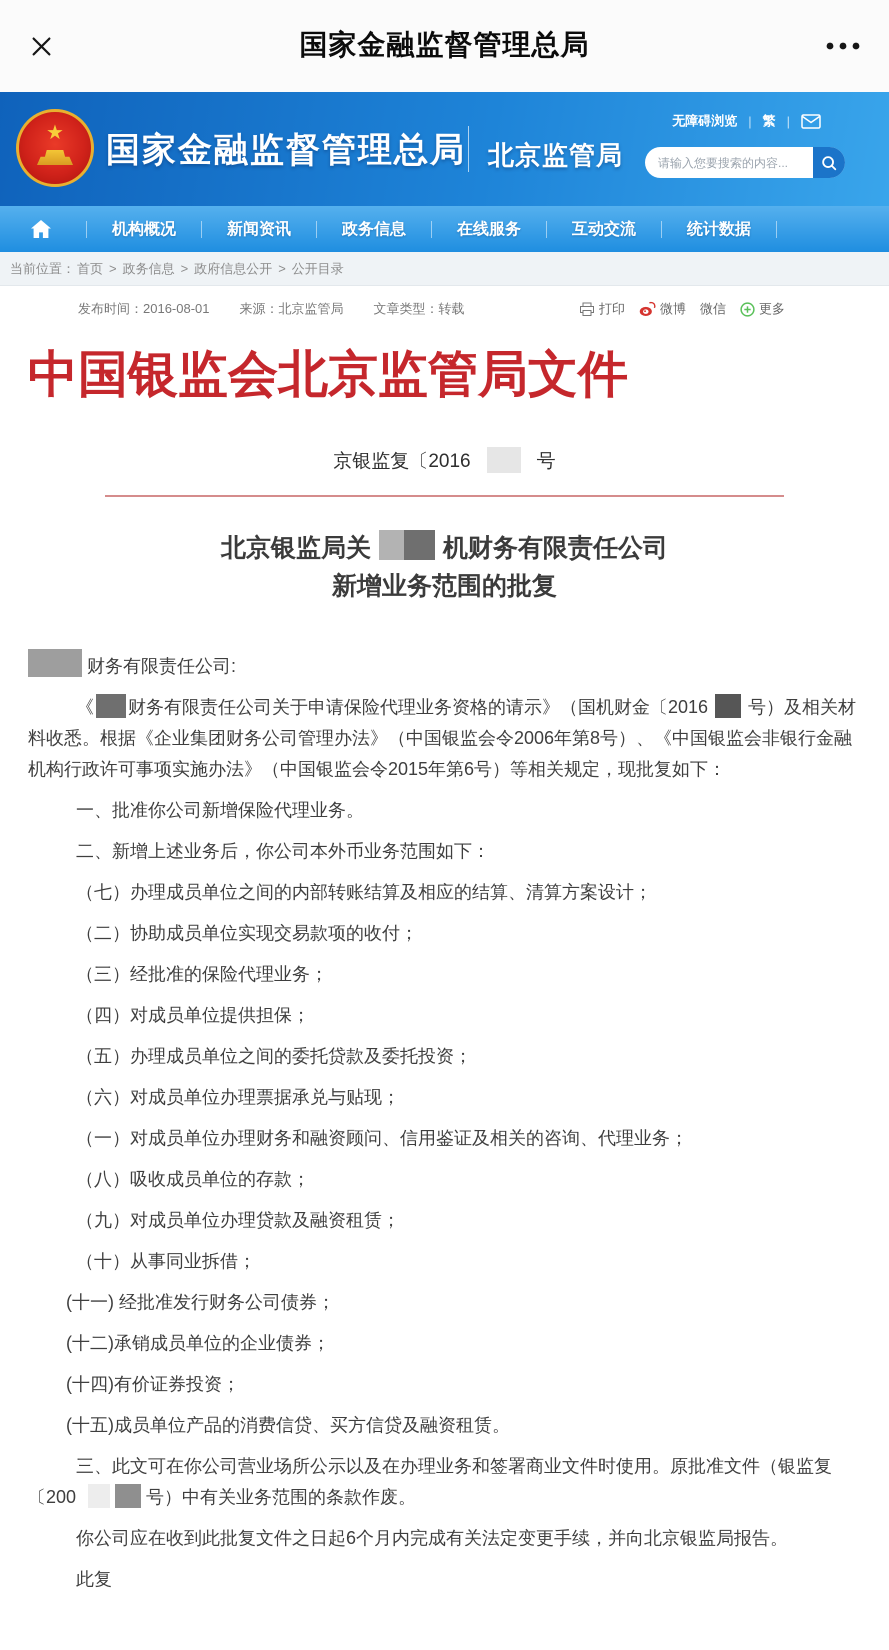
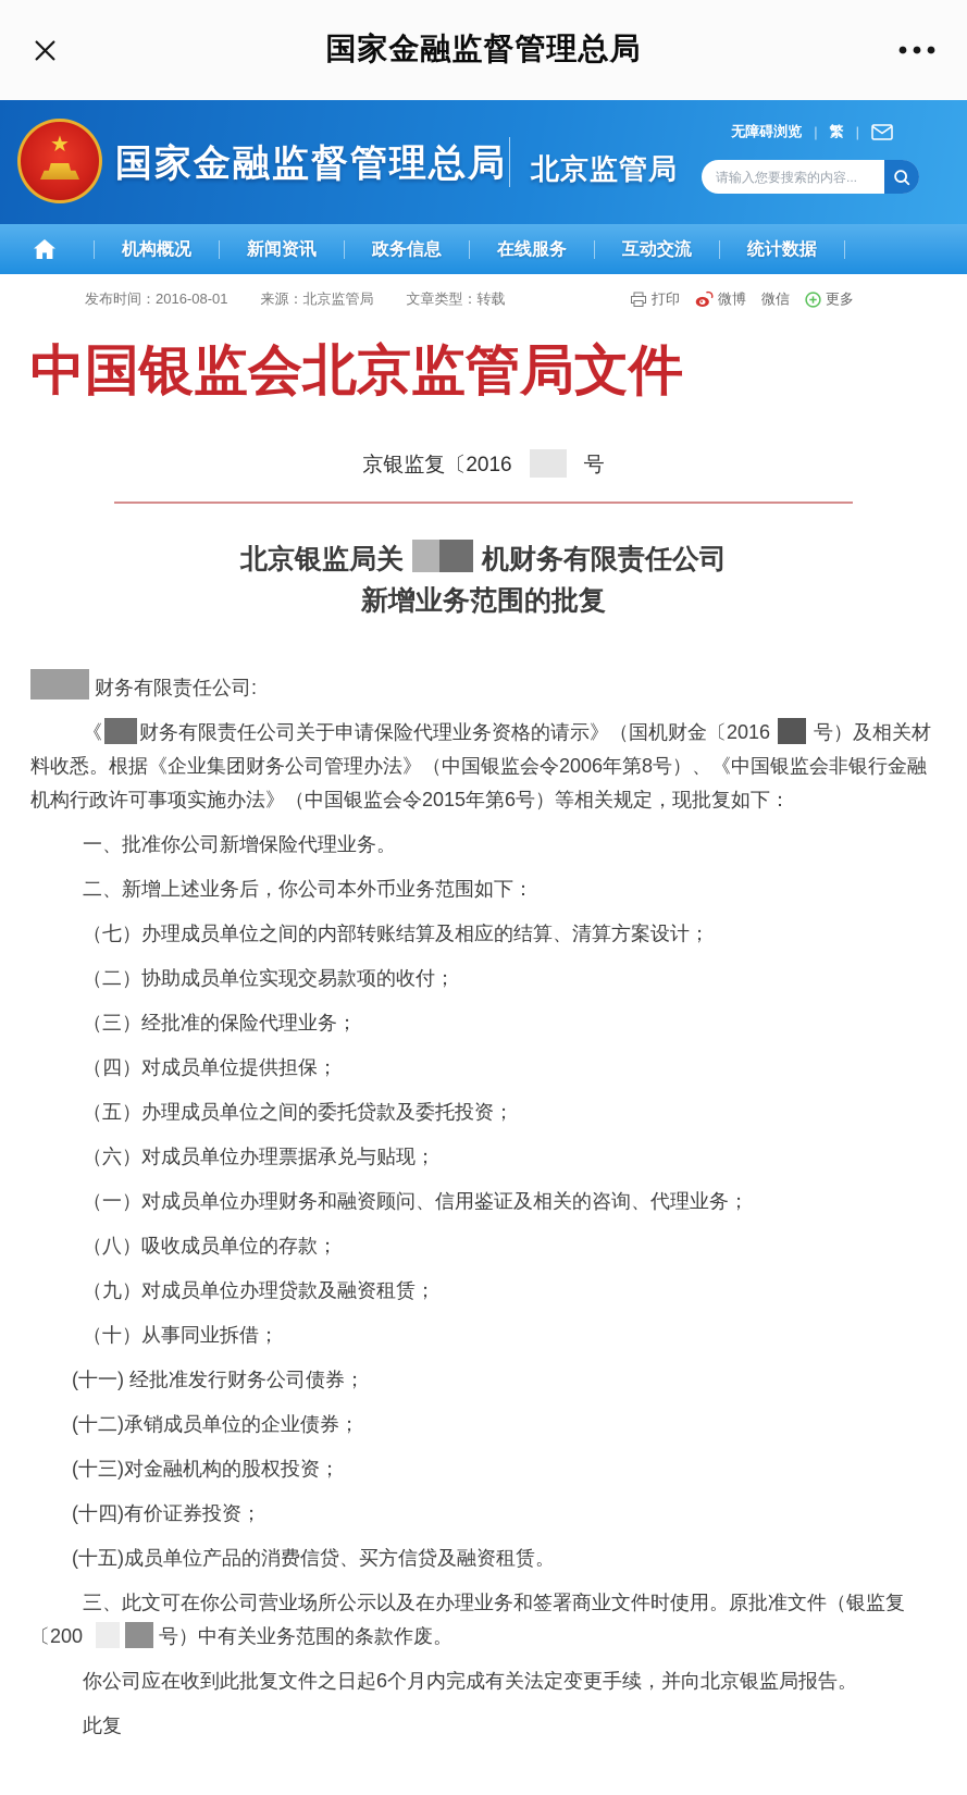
  国家金融监督管理总局
  ★
  国家金融监督管理总局
  北京监管局
  无障碍浏览
  |
  繁
  |
  请输入您要搜索的内容...
  机构概况
  新闻资讯
  政务信息
  在线服务
  互动交流
  统计数据
- 当前位置：
- 首页 > 政务信息 > 政府信息公开 > 公开目录
  发布时间：2016-08-01
  来源：北京监管局
  文章类型：转载
  打印
  微博
  微信
  更多
  中国银监会北京监管局文件
  京银监复〔2016 号
  北京银监局关 机财务有限责任公司
  新增业务范围的批复
  财务有限责任公司:
  《 财务有限责任公司关于申请保险代理业务资格的请示》（国机财金〔2016 号）及相关材料收悉。根据《企业集团财务公司管理办法》（中国银监会令2006年第8号）、《中国银监会非银行金融机构行政许可事项实施办法》（中国银监会令2015年第6号）等相关规定，现批复如下：
  一、批准你公司新增保险代理业务。
  二、新增上述业务后，你公司本外币业务范围如下：
  （七）办理成员单位之间的内部转账结算及相应的结算、清算方案设计；
  （二）协助成员单位实现交易款项的收付；
  （三）经批准的保险代理业务；
  （四）对成员单位提供担保；
  （五）办理成员单位之间的委托贷款及委托投资；
  （六）对成员单位办理票据承兑与贴现；
  （一）对成员单位办理财务和融资顾问、信用鉴证及相关的咨询、代理业务；
  （八）吸收成员单位的存款；
  （九）对成员单位办理贷款及融资租赁；
  （十）从事同业拆借；
  (十一) 经批准发行财务公司债券；
  (十二)承销成员单位的企业债券；
+ (十三)对金融机构的股权投资；
  (十四)有价证券投资；
  (十五)成员单位产品的消费信贷、买方信贷及融资租赁。
  三、此文可在你公司营业场所公示以及在办理业务和签署商业文件时使用。原批准文件（银监复〔200 号）中有关业务范围的条款作废。
  你公司应在收到此批复文件之日起6个月内完成有关法定变更手续，并向北京银监局报告。
  此复
